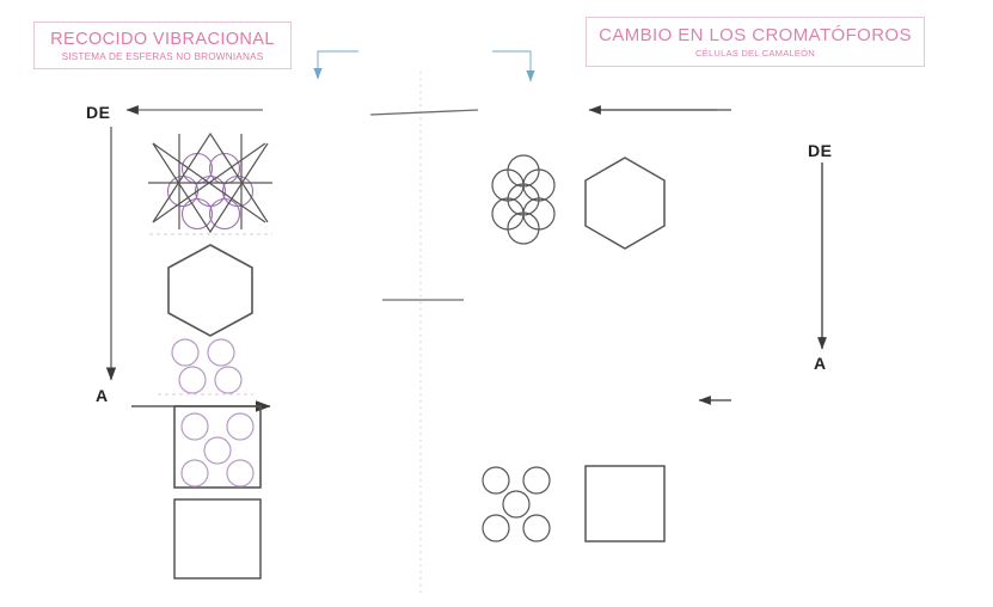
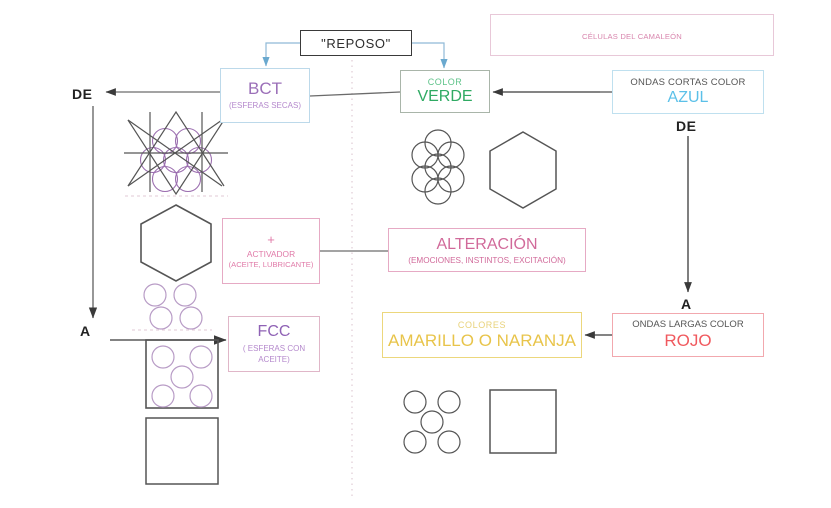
- RECOCIDO VIBRACIONAL
- SISTEMA DE ESFERAS NO BROWNIANAS
- CAMBIO EN LOS CROMATÓFOROS
  CÉLULAS DEL CAMALEÓN
+ "REPOSO"
+ BCT
+ (ESFERAS SECAS)
+ COLOR
+ VERDE
+ ONDAS CORTAS COLOR
+ AZUL
+ ONDAS LARGAS COLOR
+ ROJO
+ COLORES
+ AMARILLO O NARANJA
+ +
+ ACTIVADOR
+ (ACEITE, LUBRICANTE)
+ ALTERACIÓN
+ (EMOCIONES, INSTINTOS, EXCITACIÓN)
+ FCC
+ ( ESFERAS CON ACEITE)
  DE
  A
  DE
  A
